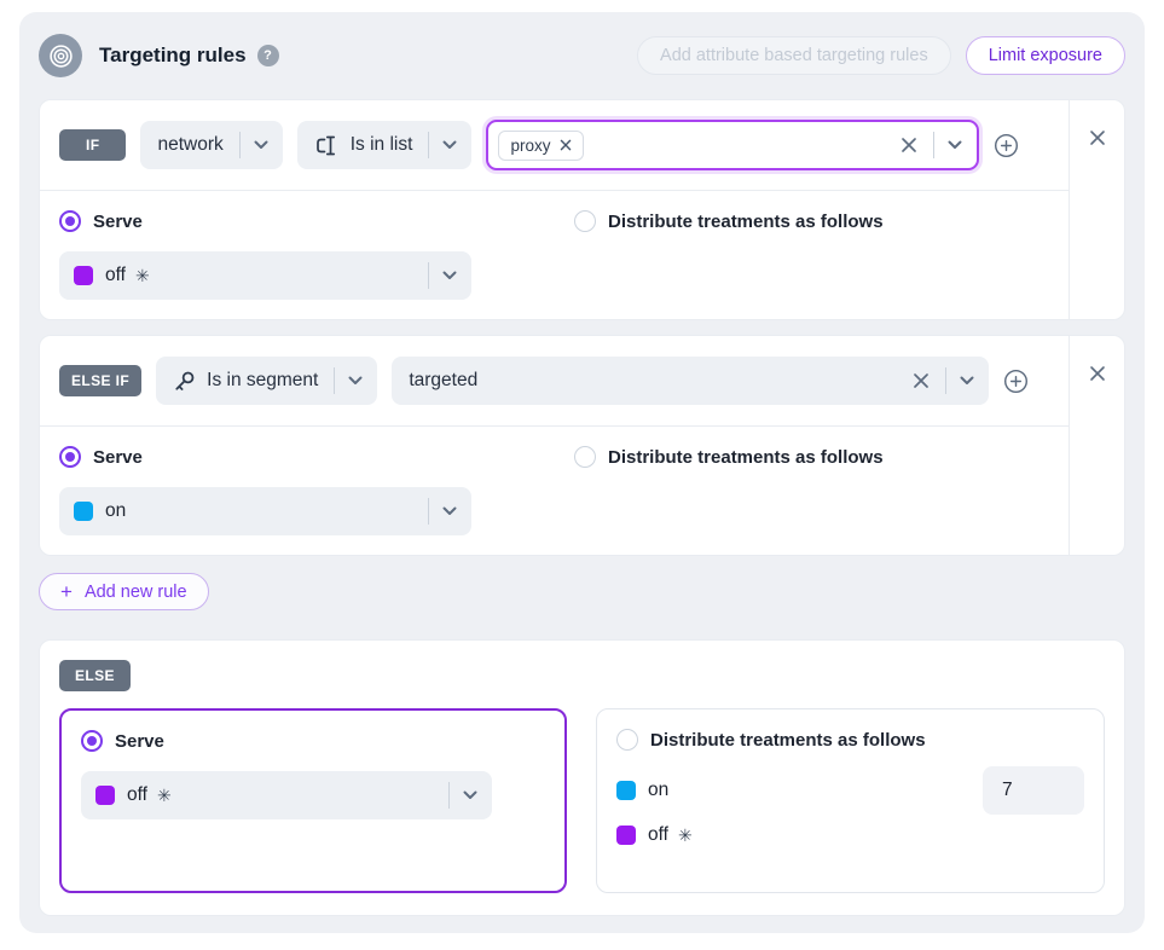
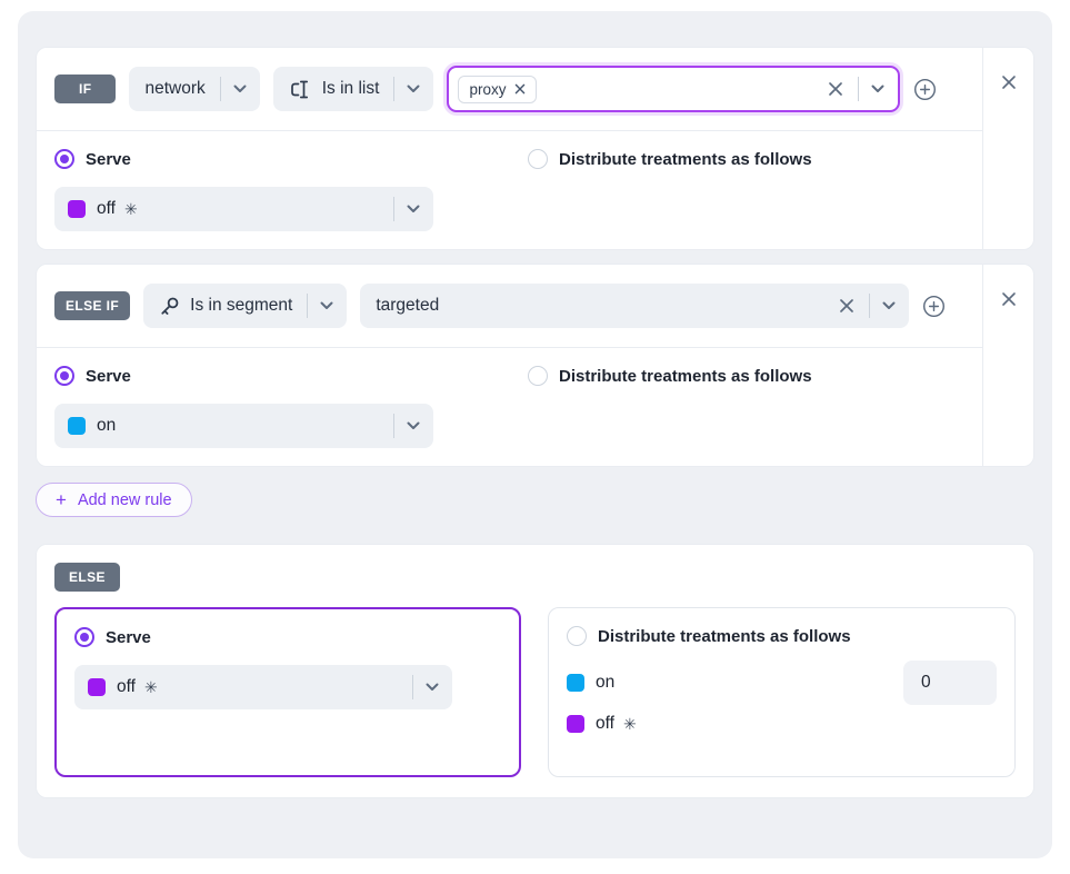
- Targeting rules
- ?
- Add attribute based targeting rules
- Limit exposure
  IF
  network
  Is in list
  proxy
  Serve
  Distribute treatments as follows
  off
  ✳
  ELSE IF
  Is in segment
  targeted
  Serve
  Distribute treatments as follows
  on
  +
  Add new rule
  ELSE
  Serve
  off
  ✳
  Distribute treatments as follows
  on
- 7
+ 0
  off
  ✳
